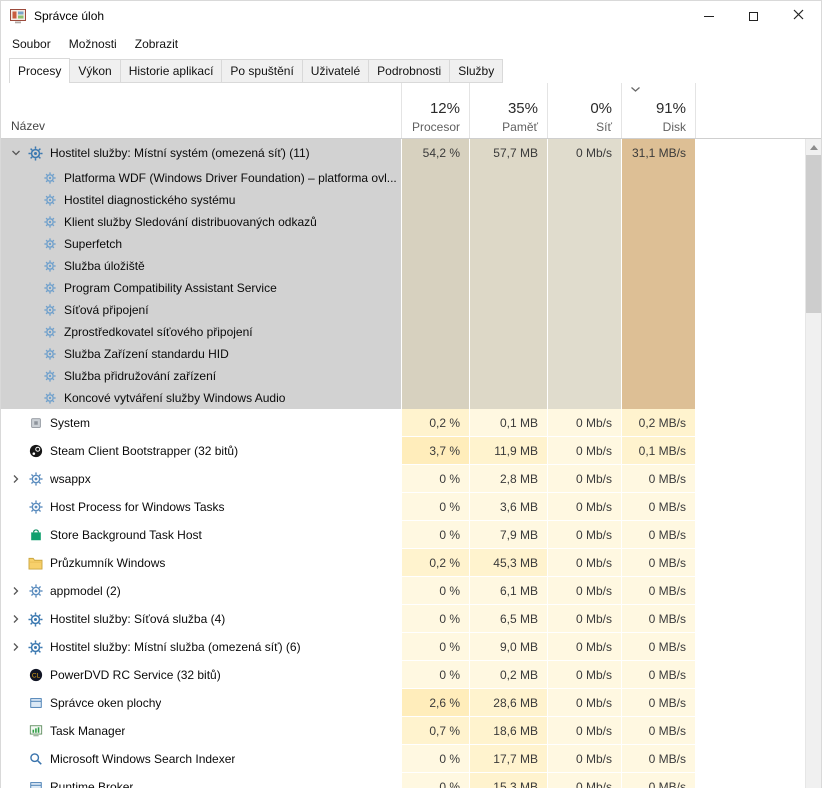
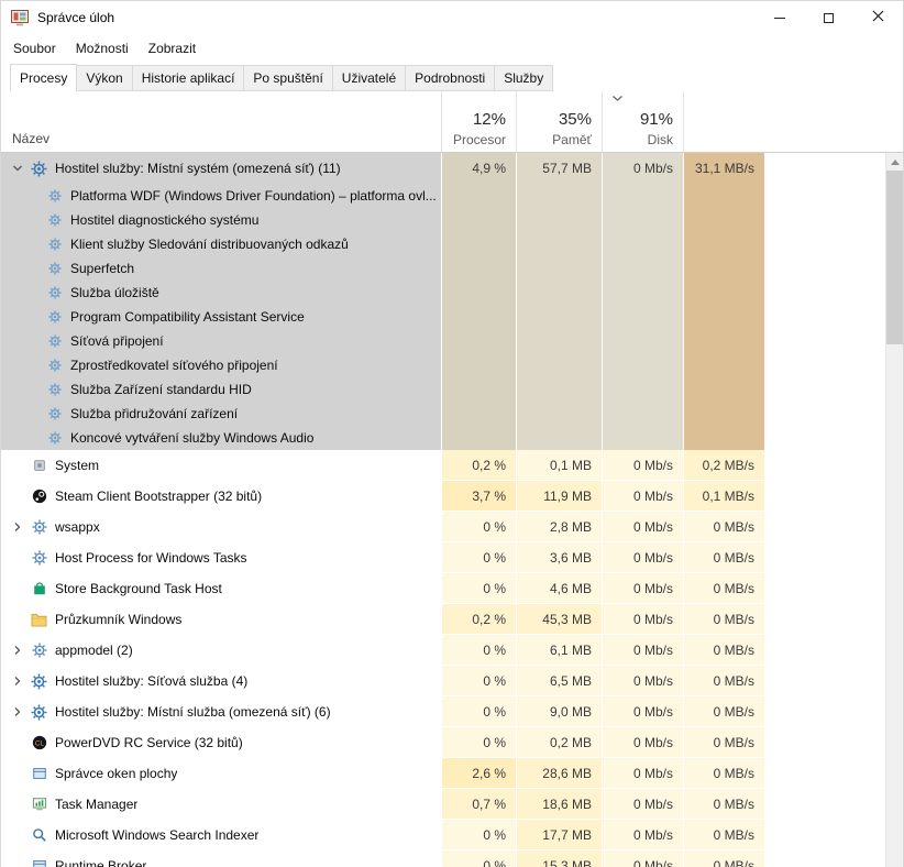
  Správce úloh
  Soubor
  Možnosti
  Zobrazit
  Procesy
  Výkon
  Historie aplikací
  Po spuštění
  Uživatelé
  Podrobnosti
  Služby
  Název
  12%
  Procesor
  35%
  Paměť
- 0%
- Síť
  91%
  Disk
  Hostitel služby: Místní systém (omezená síť) (11)
- 54,2 %
+ 4,9 %
  57,7 MB
  0 Mb/s
  31,1 MB/s
  Platforma WDF (Windows Driver Foundation) – platforma ovl...
  Hostitel diagnostického systému
  Klient služby Sledování distribuovaných odkazů
  Superfetch
  Služba úložiště
  Program Compatibility Assistant Service
  Síťová připojení
  Zprostředkovatel síťového připojení
  Služba Zařízení standardu HID
  Služba přidružování zařízení
  Koncové vytváření služby Windows Audio
  System
  0,2 %
  0,1 MB
  0 Mb/s
  0,2 MB/s
  Steam Client Bootstrapper (32 bitů)
  3,7 %
  11,9 MB
  0 Mb/s
  0,1 MB/s
  wsappx
  0 %
  2,8 MB
  0 Mb/s
  0 MB/s
  Host Process for Windows Tasks
  0 %
  3,6 MB
  0 Mb/s
  0 MB/s
  Store Background Task Host
  0 %
- 7,9 MB
+ 4,6 MB
  0 Mb/s
  0 MB/s
  Průzkumník Windows
  0,2 %
  45,3 MB
  0 Mb/s
  0 MB/s
  appmodel (2)
  0 %
  6,1 MB
  0 Mb/s
  0 MB/s
  Hostitel služby: Síťová služba (4)
  0 %
  6,5 MB
  0 Mb/s
  0 MB/s
  Hostitel služby: Místní služba (omezená síť) (6)
  0 %
  9,0 MB
  0 Mb/s
  0 MB/s
  PowerDVD RC Service (32 bitů)
  0 %
  0,2 MB
  0 Mb/s
  0 MB/s
  Správce oken plochy
  2,6 %
  28,6 MB
  0 Mb/s
  0 MB/s
  Task Manager
  0,7 %
  18,6 MB
  0 Mb/s
  0 MB/s
  Microsoft Windows Search Indexer
  0 %
  17,7 MB
  0 Mb/s
  0 MB/s
  Runtime Broker
  0 %
  15,3 MB
  0 Mb/s
  0 MB/s
